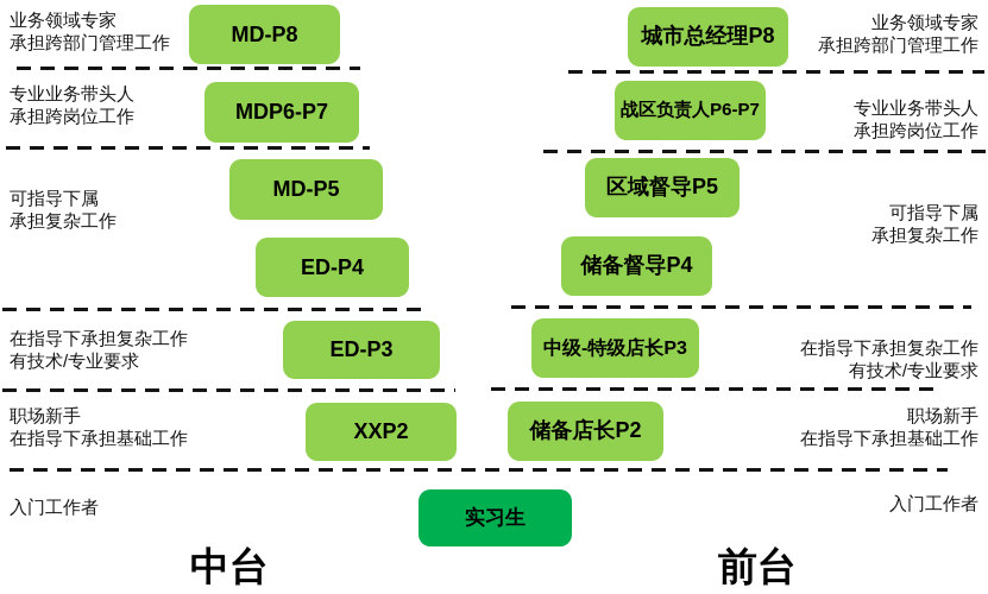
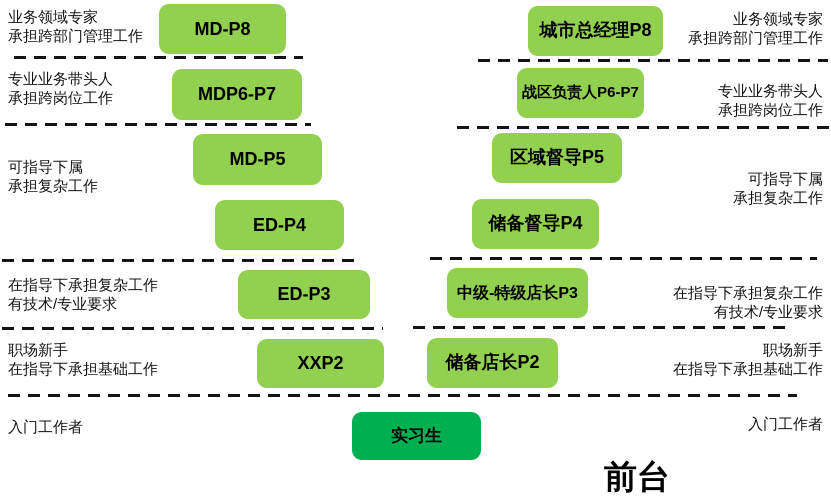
  MD-P8
  MDP6-P7
  MD-P5
  ED-P4
  ED-P3
  XXP2
  城市总经理P8
  战区负责人P6-P7
  区域督导P5
  储备督导P4
  中级-特级店长P3
  储备店长P2
  实习生
  业务领域专家
  承担跨部门管理工作
  专业业务带头人
  承担跨岗位工作
  可指导下属
  承担复杂工作
  在指导下承担复杂工作
  有技术/专业要求
  职场新手
  在指导下承担基础工作
  入门工作者
  业务领域专家
  承担跨部门管理工作
  专业业务带头人
  承担跨岗位工作
  可指导下属
  承担复杂工作
  在指导下承担复杂工作
  有技术/专业要求
  职场新手
  在指导下承担基础工作
  入门工作者
- 中台
  前台
